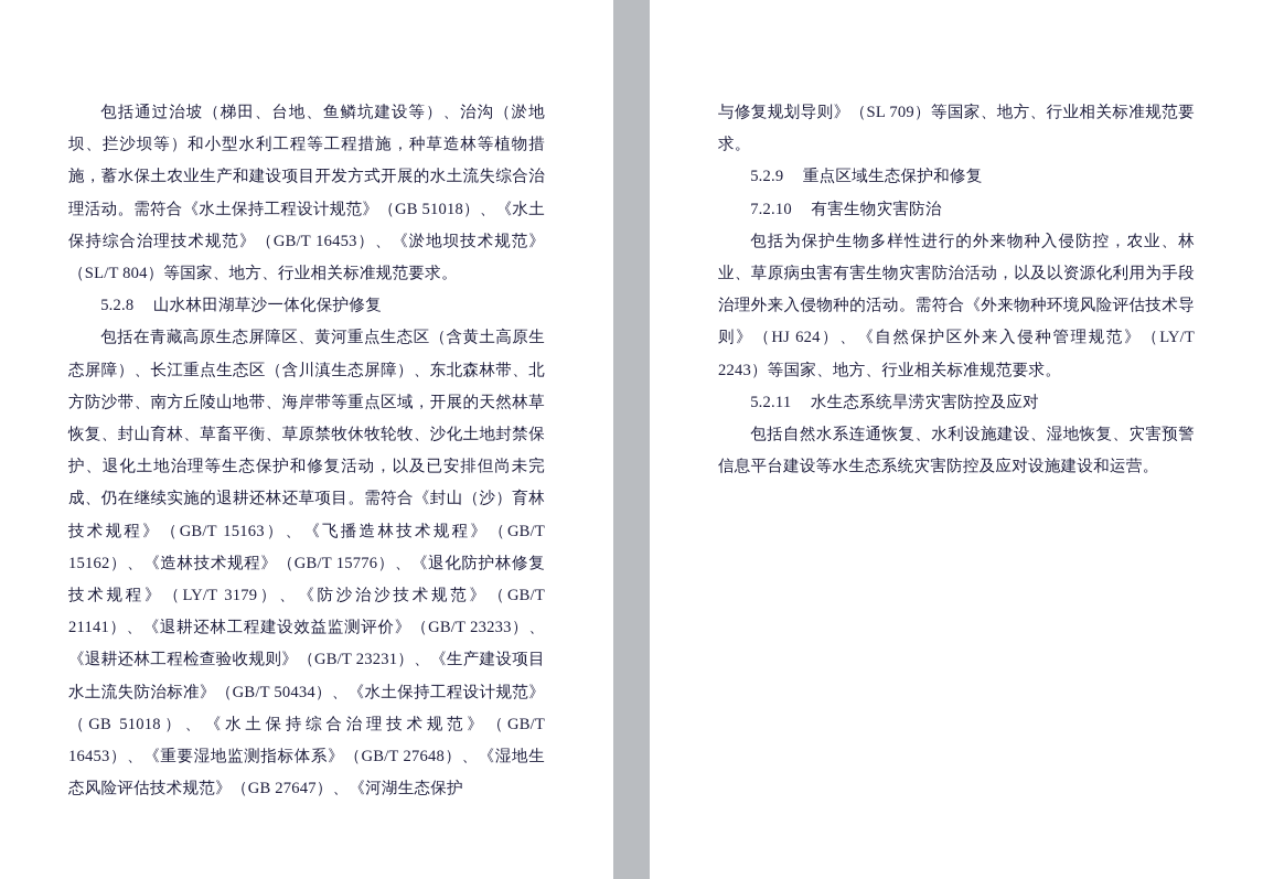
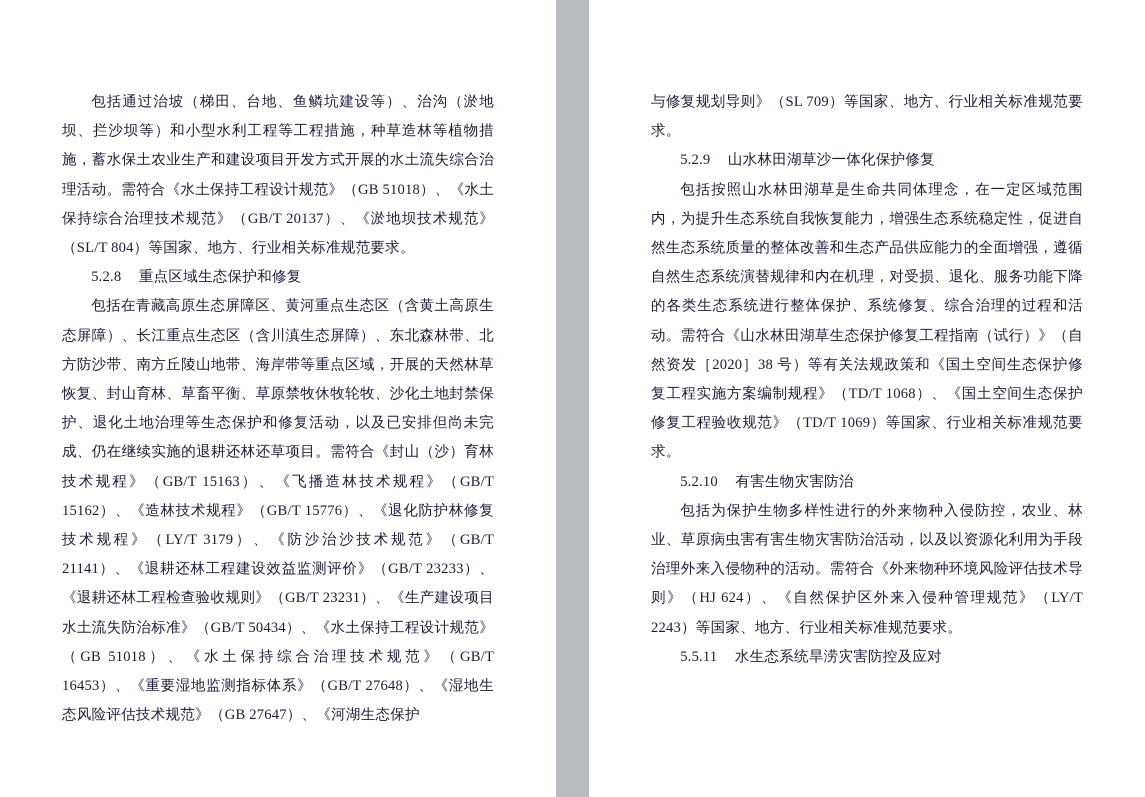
- 包括通过治坡（梯田、台地、鱼鳞坑建设等）、治沟（淤地坝、拦沙坝等）和小型水利工程等工程措施，种草造林等植物措施，蓄水保土农业生产和建设项目开发方式开展的水土流失综合治理活动。需符合《水土保持工程设计规范》（GB 51018）、《水土保持综合治理技术规范》（GB/T 16453）、《淤地坝技术规范》（SL/T 804）等国家、地方、行业相关标准规范要求。
+ 包括通过治坡（梯田、台地、鱼鳞坑建设等）、治沟（淤地坝、拦沙坝等）和小型水利工程等工程措施，种草造林等植物措施，蓄水保土农业生产和建设项目开发方式开展的水土流失综合治理活动。需符合《水土保持工程设计规范》（GB 51018）、《水土保持综合治理技术规范》（GB/T 20137）、《淤地坝技术规范》（SL/T 804）等国家、地方、行业相关标准规范要求。
- 5.2.8 山水林田湖草沙一体化保护修复
+ 5.2.8 重点区域生态保护和修复
  包括在青藏高原生态屏障区、黄河重点生态区（含黄土高原生态屏障）、长江重点生态区（含川滇生态屏障）、东北森林带、北方防沙带、南方丘陵山地带、海岸带等重点区域，开展的天然林草恢复、封山育林、草畜平衡、草原禁牧休牧轮牧、沙化土地封禁保护、退化土地治理等生态保护和修复活动，以及已安排但尚未完成、仍在继续实施的退耕还林还草项目。需符合《封山（沙）育林技术规程》（GB/T 15163）、《飞播造林技术规程》（GB/T 15162）、《造林技术规程》（GB/T 15776）、《退化防护林修复技术规程》（LY/T 3179）、《防沙治沙技术规范》（GB/T 21141）、《退耕还林工程建设效益监测评价》（GB/T 23233）、《退耕还林工程检查验收规则》（GB/T 23231）、《生产建设项目水土流失防治标准》（GB/T 50434）、《水土保持工程设计规范》（GB 51018）、《水土保持综合治理技术规范》（GB/T 16453）、《重要湿地监测指标体系》（GB/T 27648）、《湿地生态风险评估技术规范》（GB 27647）、《河湖生态保护
  与修复规划导则》（SL 709）等国家、地方、行业相关标准规范要求。
- 5.2.9 重点区域生态保护和修复
+ 5.2.9 山水林田湖草沙一体化保护修复
+ 包括按照山水林田湖草是生命共同体理念，在一定区域范围内，为提升生态系统自我恢复能力，增强生态系统稳定性，促进自然生态系统质量的整体改善和生态产品供应能力的全面增强，遵循自然生态系统演替规律和内在机理，对受损、退化、服务功能下降的各类生态系统进行整体保护、系统修复、综合治理的过程和活动。需符合《山水林田湖草生态保护修复工程指南（试行）》（自然资发［2020］38 号）等有关法规政策和《国土空间生态保护修复工程实施方案编制规程》（TD/T 1068）、《国土空间生态保护修复工程验收规范》（TD/T 1069）等国家、行业相关标准规范要求。
- 7.2.10 有害生物灾害防治
+ 5.2.10 有害生物灾害防治
  包括为保护生物多样性进行的外来物种入侵防控，农业、林业、草原病虫害有害生物灾害防治活动，以及以资源化利用为手段治理外来入侵物种的活动。需符合《外来物种环境风险评估技术导则》（HJ 624）、《自然保护区外来入侵种管理规范》（LY/T 2243）等国家、地方、行业相关标准规范要求。
- 5.2.11 水生态系统旱涝灾害防控及应对
+ 5.5.11 水生态系统旱涝灾害防控及应对
- 包括自然水系连通恢复、水利设施建设、湿地恢复、灾害预警信息平台建设等水生态系统灾害防控及应对设施建设和运营。
